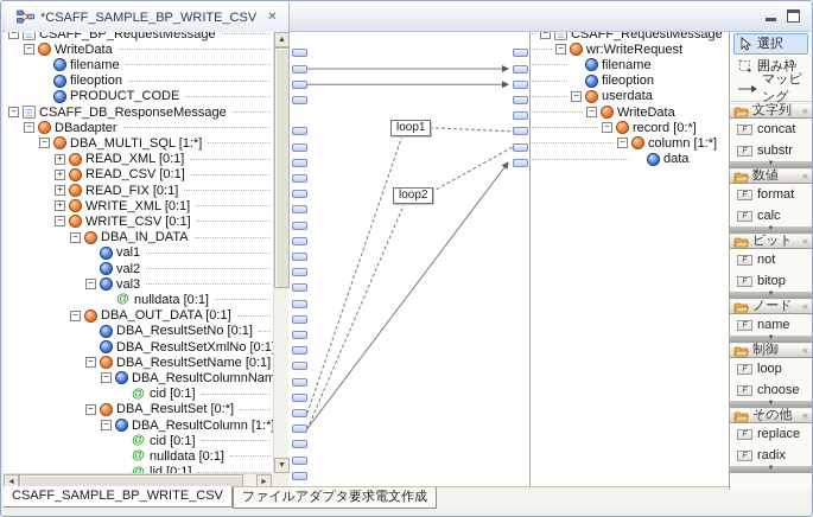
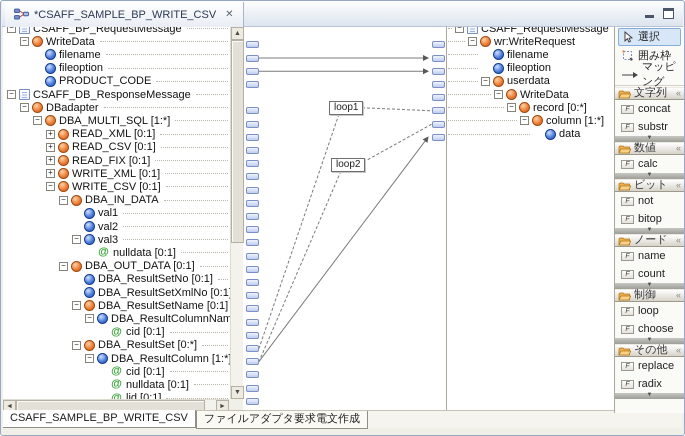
  *CSAFF_SAMPLE_BP_WRITE_CSV
  ✕
  −
  CSAFF_BP_RequestMessage
  −
  WriteData
  filename
  fileoption
  PRODUCT_CODE
  −
  CSAFF_DB_ResponseMessage
  −
  DBadapter
  −
  DBA_MULTI_SQL [1:*]
  +
  READ_XML [0:1]
  +
  READ_CSV [0:1]
  +
  READ_FIX [0:1]
  +
  WRITE_XML [0:1]
  −
  WRITE_CSV [0:1]
  −
  DBA_IN_DATA
  val1
  val2
  −
  val3
  @
  nulldata [0:1]
  −
  DBA_OUT_DATA [0:1]
  DBA_ResultSetNo [0:1]
  DBA_ResultSetXmlNo [0:1
  −
  DBA_ResultSetName [0:1]
  −
  DBA_ResultColumnNam
  @
  cid [0:1]
  −
  DBA_ResultSet [0:*]
  −
  DBA_ResultColumn [1:*
  @
  cid [0:1]
  @
  nulldata [0:1]
  @
  −
  CSAFF_RequestMessage
  −
  wr:WriteRequest
  filename
  fileoption
  −
  userdata
  −
  WriteData
  −
  record [0:*]
  −
  column [1:*]
  data
  選択
  囲み枠
  マッピング
  文字列
  «
  concat
  substr
  数値
  «
- format
  calc
  ビット
  «
  not
  bitop
  ノード
  «
  name
+ count
  制御
  «
  loop
  choose
  その他
  «
  replace
  radix
  CSAFF_SAMPLE_BP_WRITE_CSV
  ファイルアダプタ要求電文作成
  loop1
  loop2
